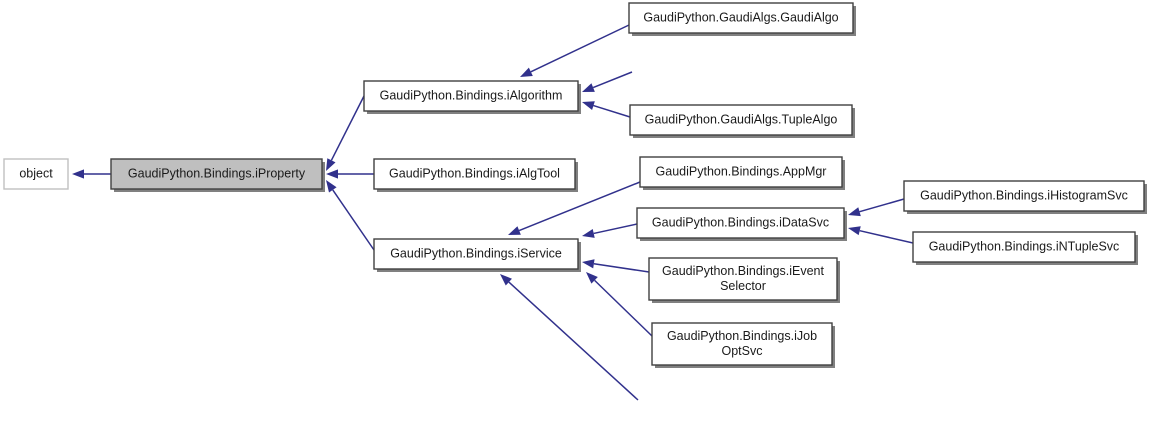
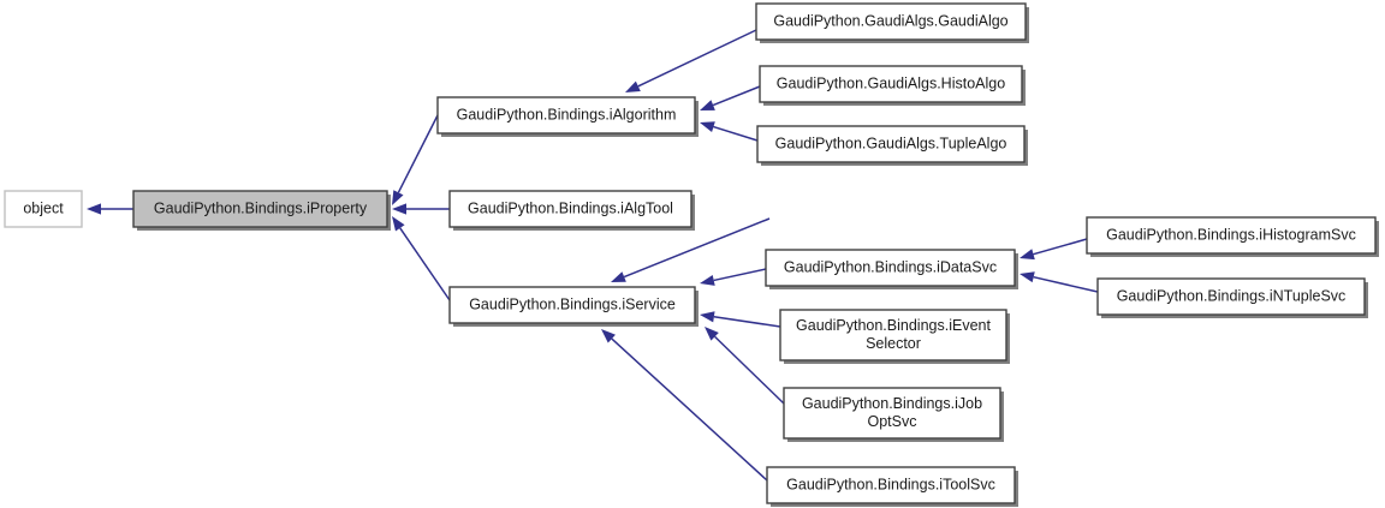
  object
  GaudiPython.Bindings.iProperty
  GaudiPython.Bindings.iAlgorithm
  GaudiPython.Bindings.iAlgTool
  GaudiPython.Bindings.iService
  GaudiPython.GaudiAlgs.GaudiAlgo
+ GaudiPython.GaudiAlgs.HistoAlgo
  GaudiPython.GaudiAlgs.TupleAlgo
- GaudiPython.Bindings.AppMgr
  GaudiPython.Bindings.iDataSvc
  GaudiPython.Bindings.iEvent
  Selector
  GaudiPython.Bindings.iJob
  OptSvc
+ GaudiPython.Bindings.iToolSvc
  GaudiPython.Bindings.iHistogramSvc
  GaudiPython.Bindings.iNTupleSvc
